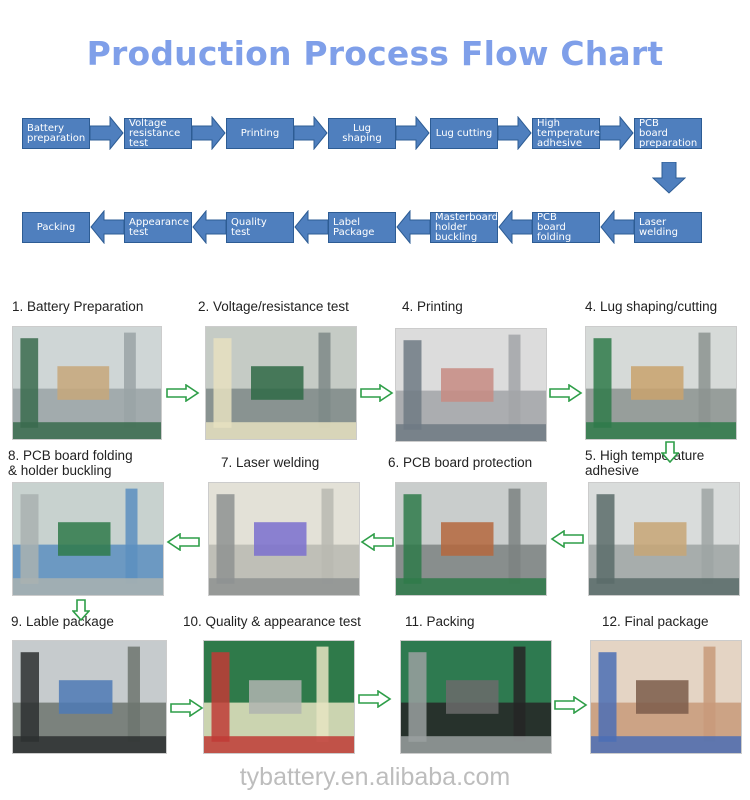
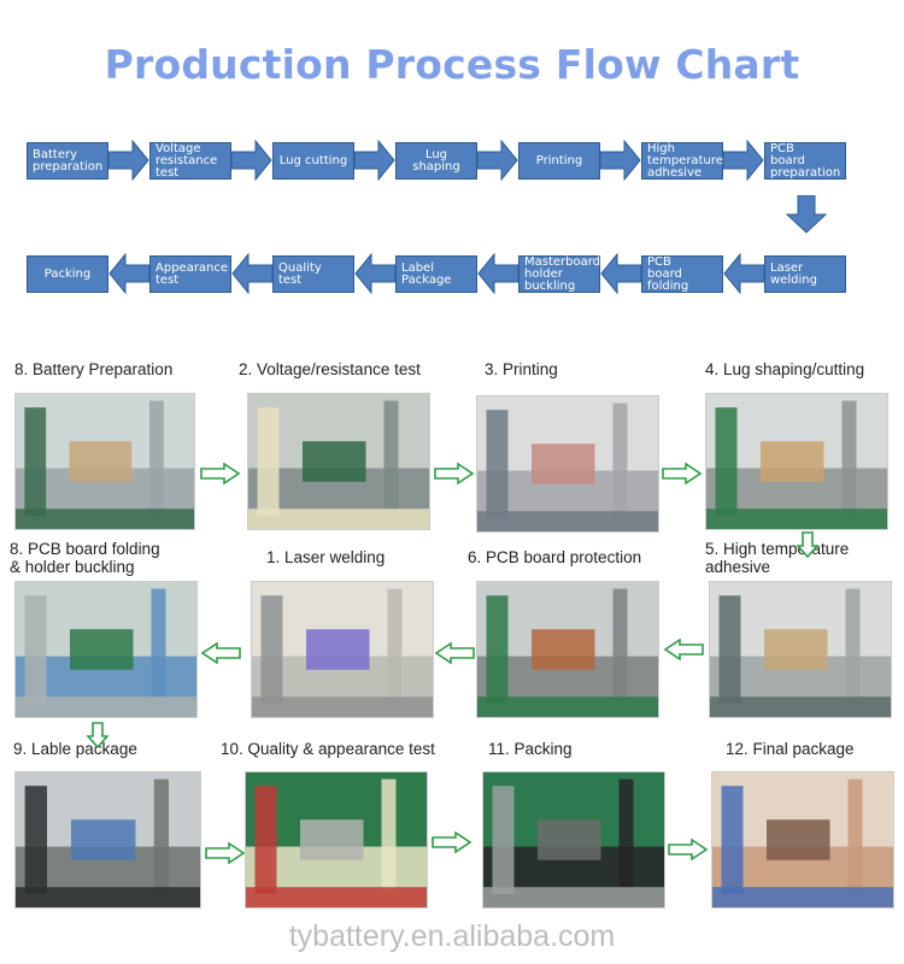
  Production Process Flow Chart
  Battery
  preparation
  Voltage
  resistance
  test
- Printing
+ Lug cutting
  Lug shaping
- Lug cutting
+ Printing
  High
  temperature
  adhesive
  PCB
  board
  preparation
  Packing
  Appearance
  test
  Quality
  test
  Label
  Package
  Masterboard
  holder
  buckling
  PCB
  board
  folding
  Laser
  welding
- 1. Battery Preparation
+ 8. Battery Preparation
  2. Voltage/resistance test
- 4. Printing
+ 3. Printing
  4. Lug shaping/cutting
  5. High tempature
  adhesive
  6. PCB board protection
- 7. Laser welding
+ 1. Laser welding
  8. PCB board folding
  & holder buckling
  9. Lable package
  10. Quality & appearance test
  11. Packing
  12. Final package
  tybattery.en.alibaba.com
